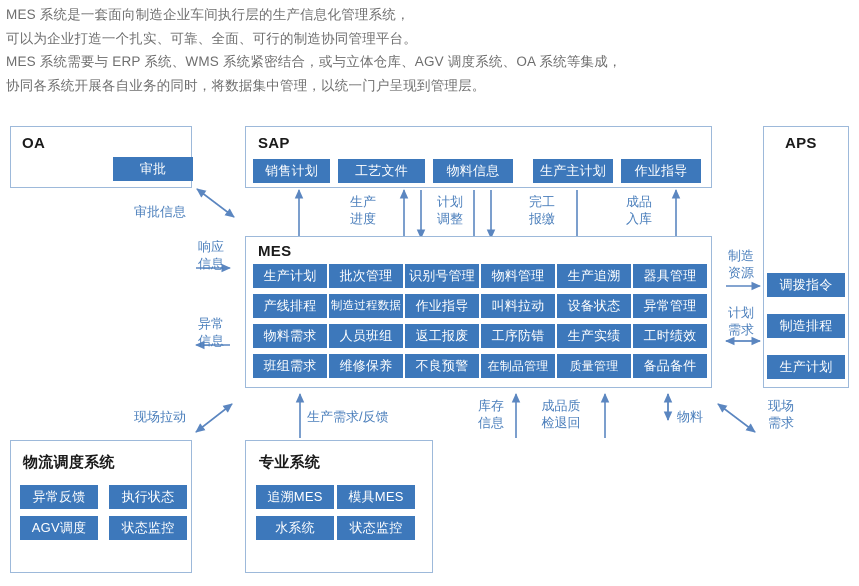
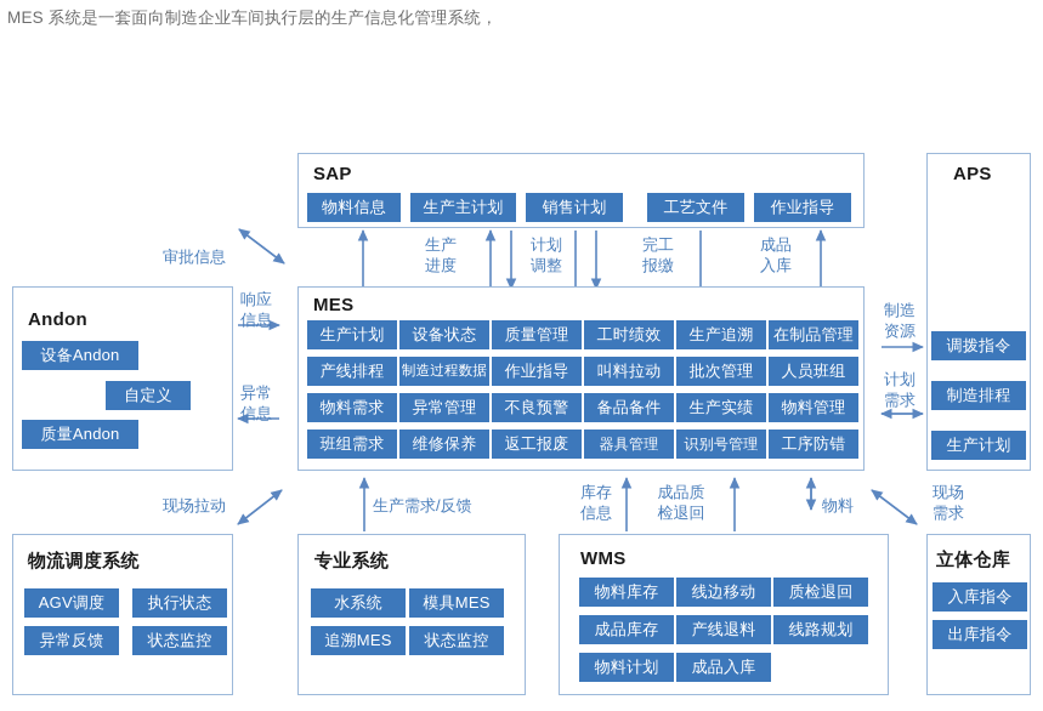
  MES 系统是一套面向制造企业车间执行层的生产信息化管理系统，
- 可以为企业打造一个扎实、可靠、全面、可行的制造协同管理平台。
- MES 系统需要与 ERP 系统、WMS 系统紧密结合，或与立体仓库、AGV 调度系统、OA 系统等集成，
- 协同各系统开展各自业务的同时，将数据集中管理，以统一门户呈现到管理层。
- OA
- 审批
  SAP
- 销售计划
+ 物料信息
- 工艺文件
+ 生产主计划
- 物料信息
+ 销售计划
- 生产主计划
+ 工艺文件
  作业指导
  APS
  调拨指令
  制造排程
  生产计划
+ Andon
+ 设备Andon
+ 自定义
+ 质量Andon
  MES
  生产计划
- 批次管理
+ 设备状态
- 识别号管理
+ 质量管理
- 物料管理
+ 工时绩效
  生产追溯
- 器具管理
+ 在制品管理
  产线排程
  制造过程数据
  作业指导
  叫料拉动
- 设备状态
+ 批次管理
- 异常管理
+ 人员班组
  物料需求
- 人员班组
+ 异常管理
- 返工报废
+ 不良预警
- 工序防错
+ 备品备件
  生产实绩
- 工时绩效
+ 物料管理
  班组需求
  维修保养
- 不良预警
+ 返工报废
- 在制品管理
+ 器具管理
- 质量管理
+ 识别号管理
- 备品备件
+ 工序防错
  物流调度系统
- 异常反馈
+ AGV调度
  执行状态
- AGV调度
+ 异常反馈
  状态监控
  专业系统
- 追溯MES
+ 水系统
  模具MES
- 水系统
+ 追溯MES
  状态监控
+ WMS
+ 物料库存
+ 线边移动
+ 质检退回
+ 成品库存
+ 产线退料
+ 线路规划
+ 物料计划
+ 成品入库
+ 立体仓库
+ 入库指令
+ 出库指令
  审批信息
  响应
  信息
  异常
  信息
  生产
  进度
  计划
  调整
  完工
  报缴
  成品
  入库
  制造
  资源
  计划
  需求
  现场拉动
  生产需求/反馈
  库存
  信息
  成品质
  检退回
  物料
  现场
  需求
